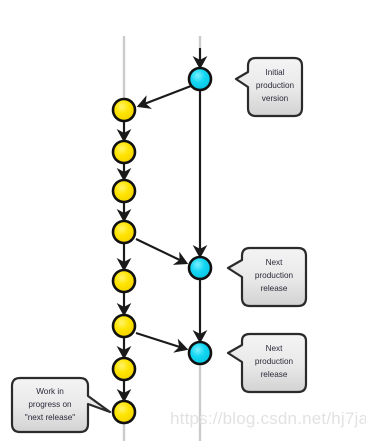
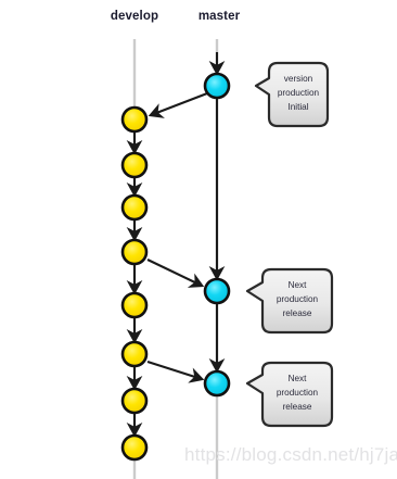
+ develop
+ master
- Initial
+ version
  production
- version
+ Initial
  Next
  production
  release
  Next
  production
  release
- Work in
- progress on
- "next release"
  https://blog.csdn.net/hj7ja
